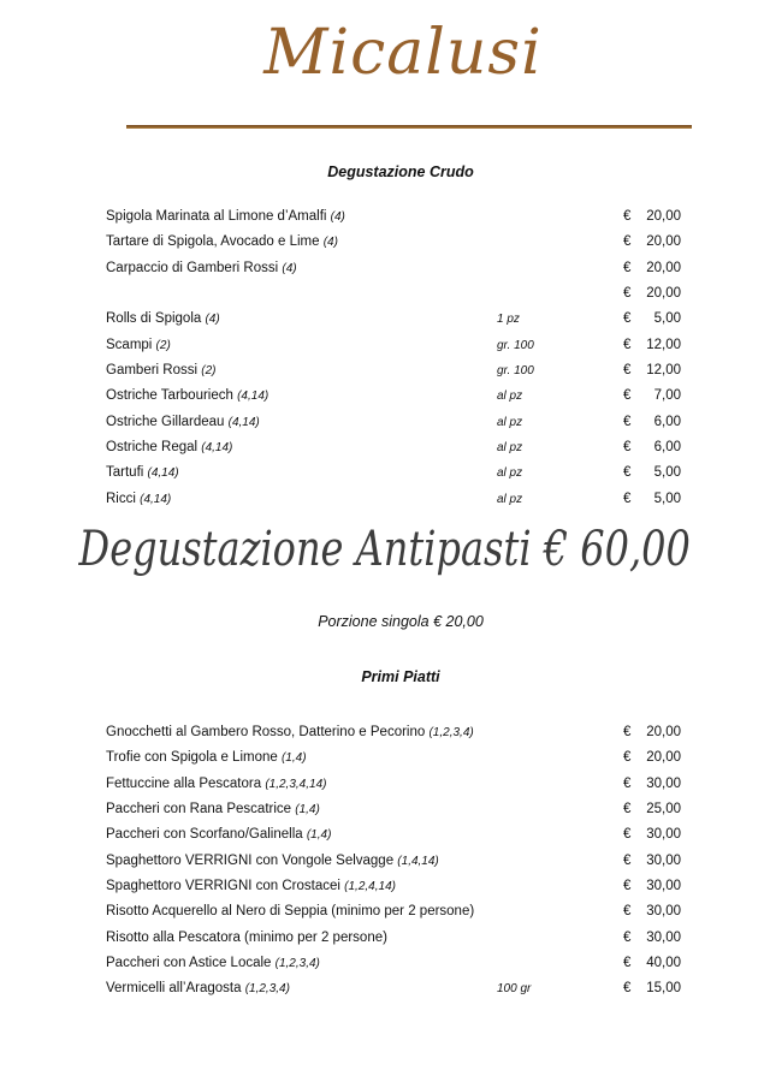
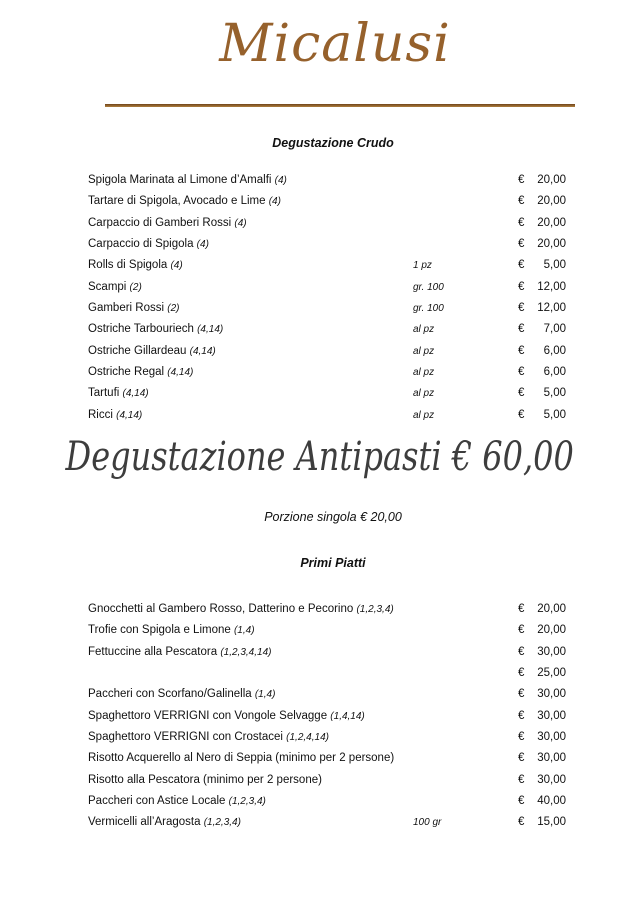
  Micalusi
  Degustazione Crudo
  Spigola Marinata al Limone d’Amalfi (4)
  €
  20,00
  Tartare di Spigola, Avocado e Lime (4)
  €
  20,00
  Carpaccio di Gamberi Rossi (4)
  €
  20,00
+ Carpaccio di Spigola (4)
  €
  20,00
  Rolls di Spigola (4)
  1 pz
  €
  5,00
  Scampi (2)
  gr. 100
  €
  12,00
  Gamberi Rossi (2)
  gr. 100
  €
  12,00
  Ostriche Tarbouriech (4,14)
  al pz
  €
  7,00
  Ostriche Gillardeau (4,14)
  al pz
  €
  6,00
  Ostriche Regal (4,14)
  al pz
  €
  6,00
  Tartufi (4,14)
  al pz
  €
  5,00
  Ricci (4,14)
  al pz
  €
  5,00
  Degustazione Antipasti € 60,00
  Porzione singola € 20,00
  Primi Piatti
  Gnocchetti al Gambero Rosso, Datterino e Pecorino (1,2,3,4)
  €
  20,00
  Trofie con Spigola e Limone (1,4)
  €
  20,00
  Fettuccine alla Pescatora (1,2,3,4,14)
  €
  30,00
- Paccheri con Rana Pescatrice (1,4)
  €
  25,00
  Paccheri con Scorfano/Galinella (1,4)
  €
  30,00
  Spaghettoro VERRIGNI con Vongole Selvagge (1,4,14)
  €
  30,00
  Spaghettoro VERRIGNI con Crostacei (1,2,4,14)
  €
  30,00
  Risotto Acquerello al Nero di Seppia (minimo per 2 persone)
  €
  30,00
  Risotto alla Pescatora (minimo per 2 persone)
  €
  30,00
  Paccheri con Astice Locale (1,2,3,4)
  €
  40,00
  Vermicelli all’Aragosta (1,2,3,4)
  100 gr
  €
  15,00
